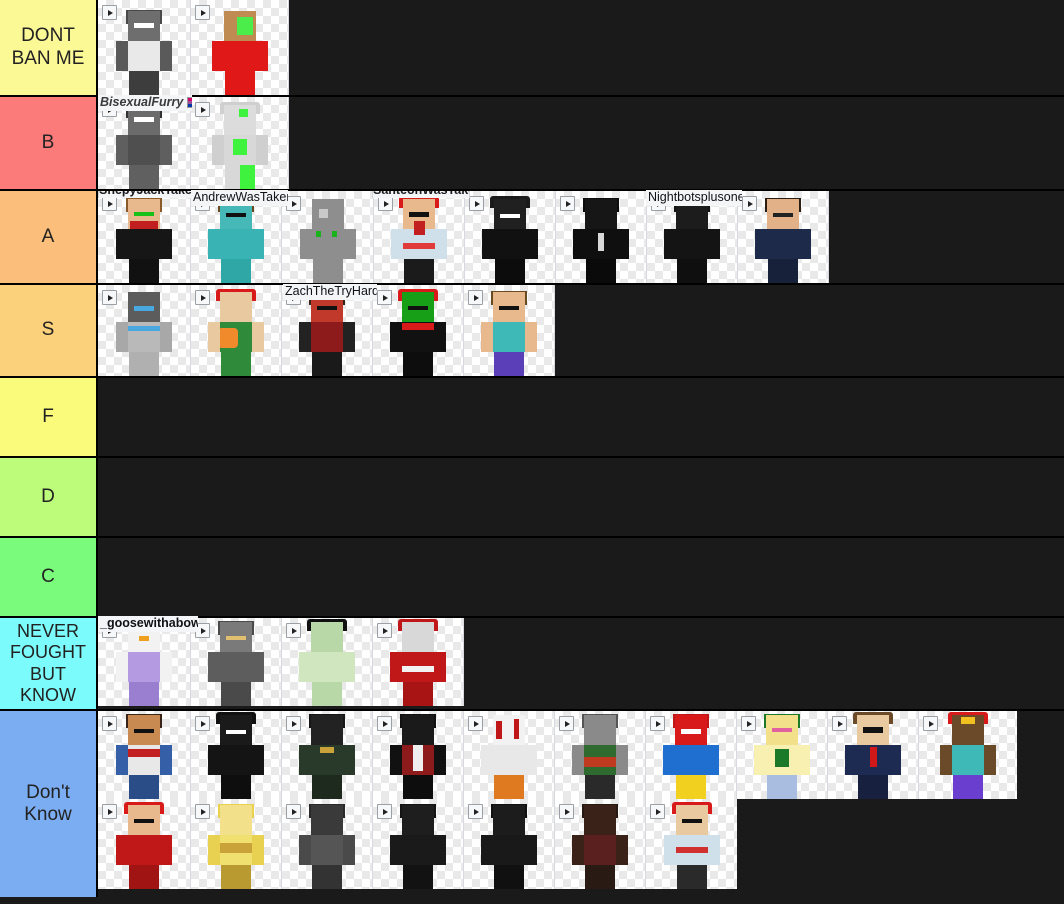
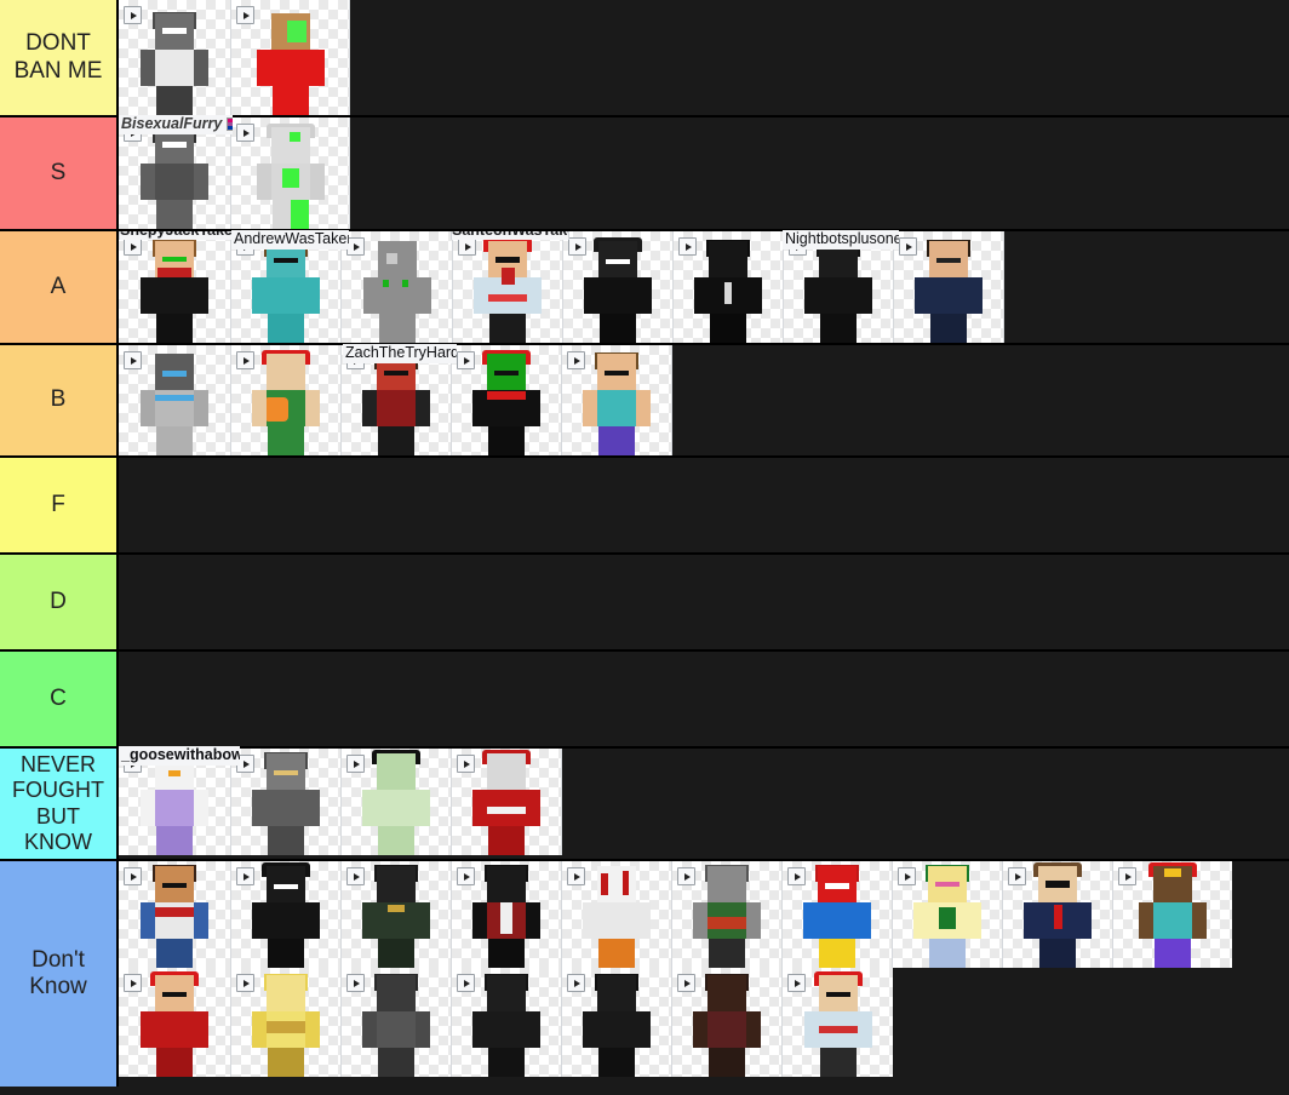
  DONT BAN ME
- B
+ S
  BisexualFurry
  A
  AndrewWasTake
  Nightbotsplusone
- S
+ B
  ZachTheTryHard
  F
  D
  C
  NEVER FOUGHT BUT KNOW
  _goosewithabow
  Don't Know
